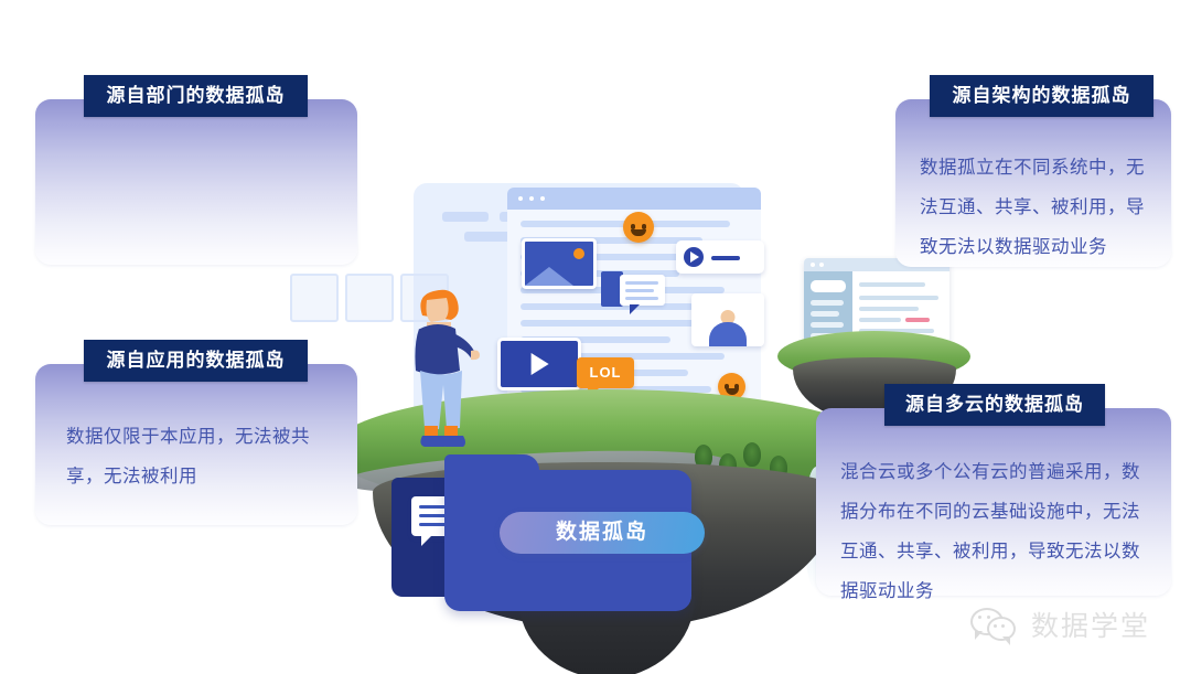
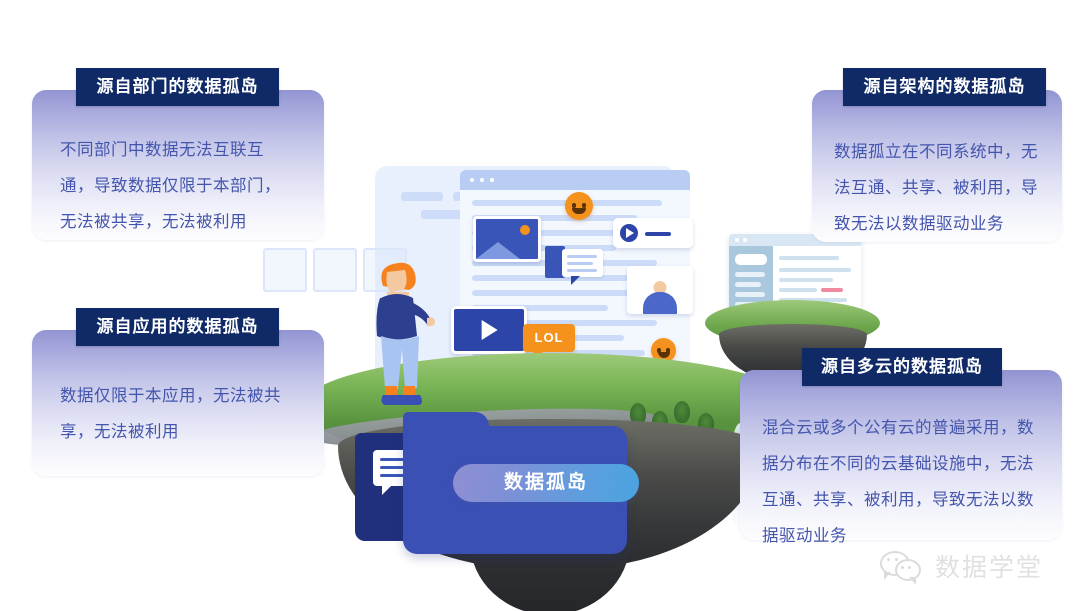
  LOL
  源自部门的数据孤岛
+ 不同部门中数据无法互联互通，导致数据仅限于本部门，无法被共享，无法被利用
  源自架构的数据孤岛
  数据孤立在不同系统中，无法互通、共享、被利用，导致无法以数据驱动业务
  源自应用的数据孤岛
  数据仅限于本应用，无法被共享，无法被利用
  源自多云的数据孤岛
  混合云或多个公有云的普遍采用，数据分布在不同的云基础设施中，无法互通、共享、被利用，导致无法以数据驱动业务
  数据孤岛
  数据学堂
